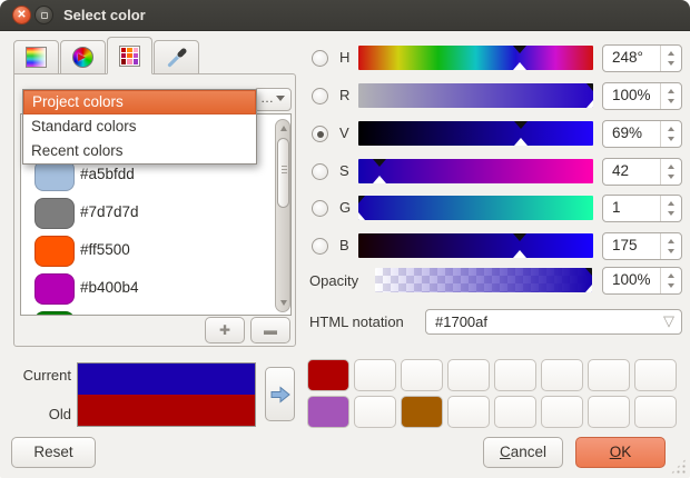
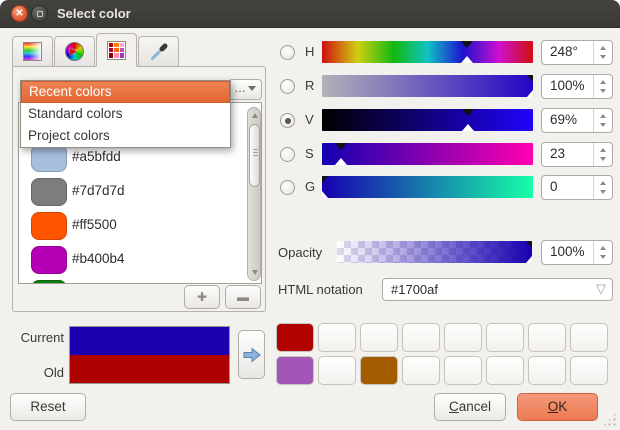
  ✕
  Select color
  …
  #a5bfdd
  #7d7d7d
  #ff5500
  #b400b4
- Project colors
+ Recent colors
  Standard colors
- Recent colors
+ Project colors
  ✚
  ▬
  H
  248°
  R
  100%
  V
  69%
  S
- 42
+ 23
  G
- 1
+ 0
- B
- 175
  Opacity
  100%
  HTML notation
  #1700af
  ▽
  Current
  Old
  Reset
  Cancel
  OK
